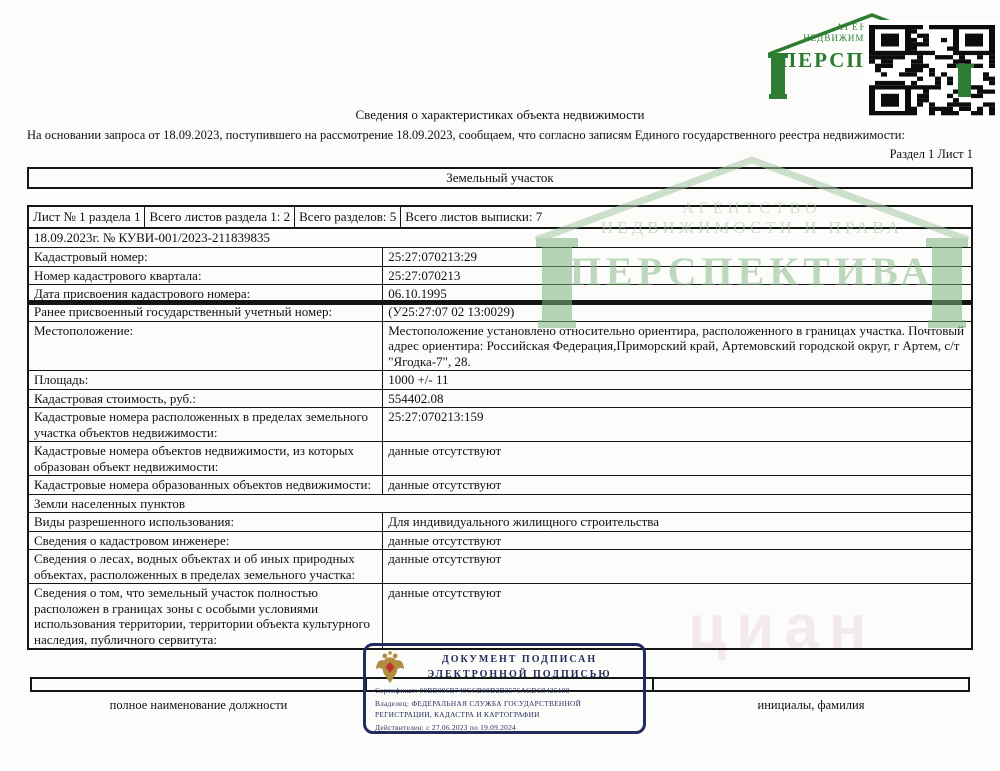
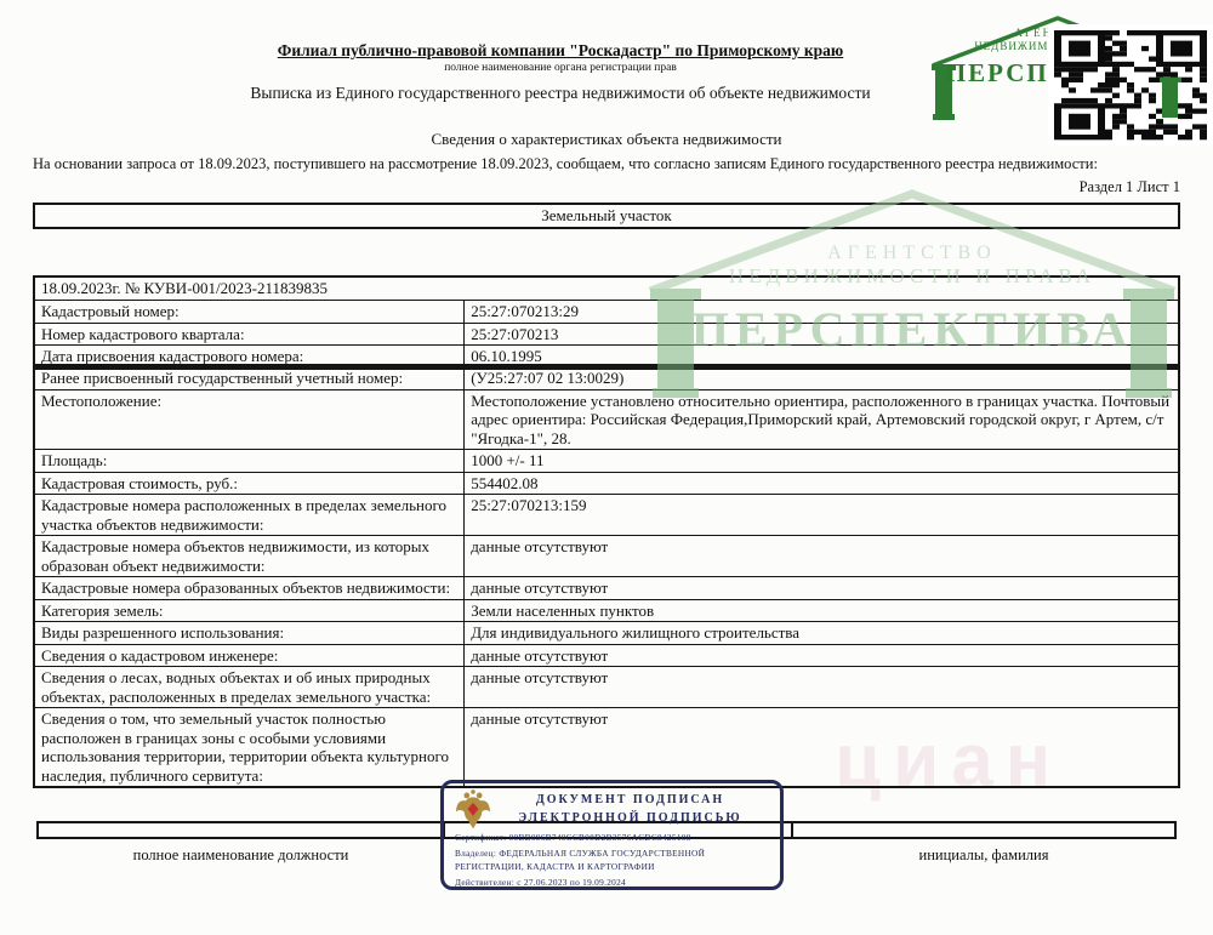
  циан
  АГЕНТСТВО
  НЕДВИЖИМОСТИ И ПРАВА
  ПЕРСПЕКТИВА
+ Филиал публично-правовой компании "Роскадастр" по Приморскому краю
+ полное наименование органа регистрации прав
+ Выписка из Единого государственного реестра недвижимости об объекте недвижимости
  Сведения о характеристиках объекта недвижимости
  На основании запроса от 18.09.2023, поступившего на рассмотрение 18.09.2023, сообщаем, что согласно записям Единого государственного реестра недвижимости:
  Раздел 1 Лист 1
  Земельный участок
- Лист № 1 раздела 1
- Всего листов раздела 1: 2
- Всего разделов: 5
- Всего листов выписки: 7
  18.09.2023г. № КУВИ-001/2023-211839835
  Кадастровый номер:
  25:27:070213:29
  Номер кадастрового квартала:
  25:27:070213
  Дата присвоения кадастрового номера:
  06.10.1995
  Ранее присвоенный государственный учетный номер:
  (У25:27:07 02 13:0029)
  Местоположение:
- Местоположение установлено относительно ориентира, расположенного в границах участка. Почтовый адрес ориентира: Российская Федерация,Приморский край, Артемовский городской округ, г Артем, с/т "Ягодка-7", 28.
+ Местоположение установлено относительно ориентира, расположенного в границах участка. Почтовый адрес ориентира: Российская Федерация,Приморский край, Артемовский городской округ, г Артем, с/т "Ягодка-1", 28.
  Площадь:
  1000 +/- 11
  Кадастровая стоимость, руб.:
  554402.08
  Кадастровые номера расположенных в пределах земельного участка объектов недвижимости:
  25:27:070213:159
  Кадастровые номера объектов недвижимости, из которых образован объект недвижимости:
  данные отсутствуют
  Кадастровые номера образованных объектов недвижимости:
  данные отсутствуют
+ Категория земель:
  Земли населенных пунктов
  Виды разрешенного использования:
  Для индивидуального жилищного строительства
  Сведения о кадастровом инженере:
  данные отсутствуют
  Сведения о лесах, водных объектах и об иных природных объектах, расположенных в пределах земельного участка:
  данные отсутствуют
  Сведения о том, что земельный участок полностью расположен в границах зоны с особыми условиями использования территории, территории объекта культурного наследия, публичного сервитута:
  данные отсутствуют
  полное наименование должности
  инициалы, фамилия
  ДОКУМЕНТ ПОДПИСАН
  ЭЛЕКТРОННОЙ ПОДПИСЬЮ
  Сертификат: 00BB096B740CCB08D2B3576ACDC8425108
  Владелец: ФЕДЕРАЛЬНАЯ СЛУЖБА ГОСУДАРСТВЕННОЙ РЕГИСТРАЦИИ, КАДАСТРА И КАРТОГРАФИИ
  Действителен: с 27.06.2023 по 19.09.2024
